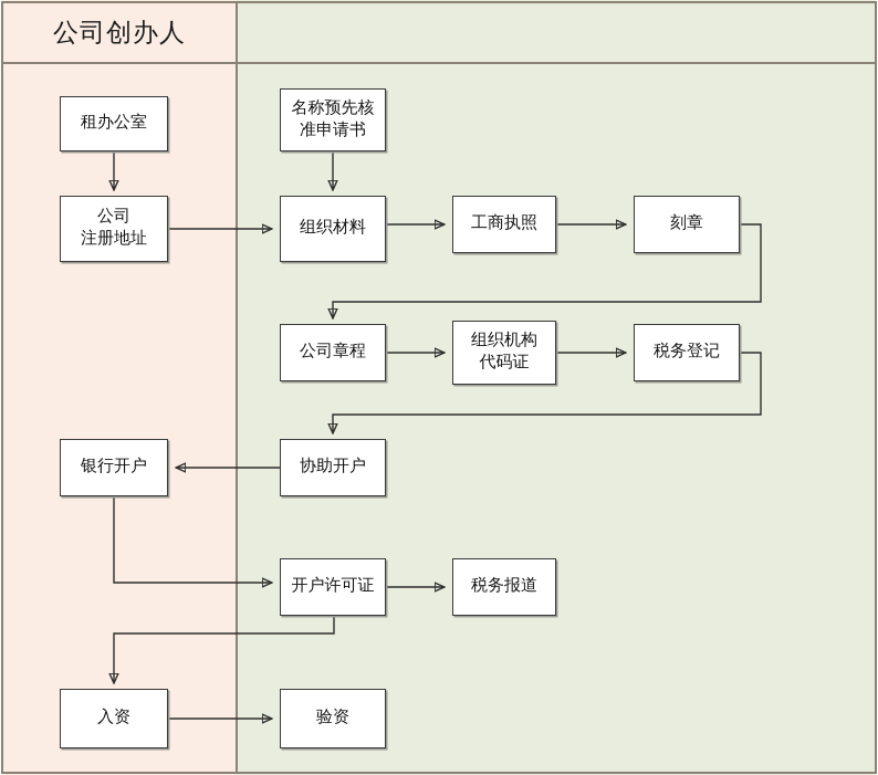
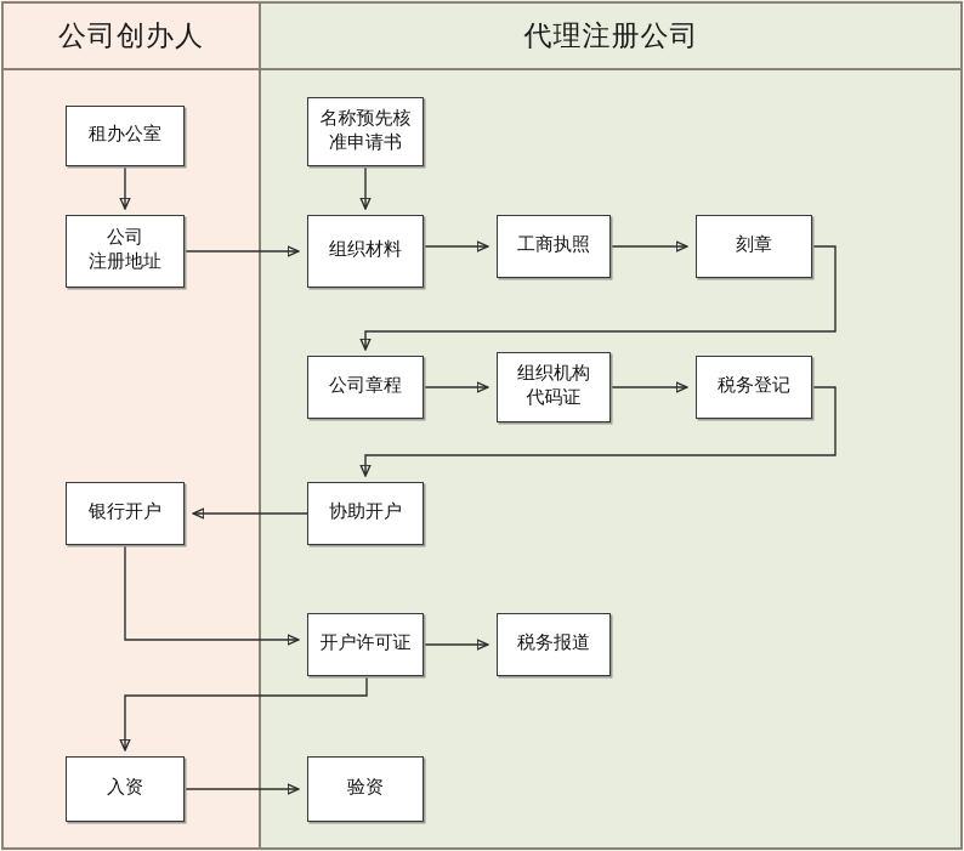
  公司创办人
+ 代理注册公司
  租办公室
  公司
  注册地址
  名称预先核
  准申请书
  组织材料
  工商执照
  刻章
  公司章程
  组织机构
  代码证
  税务登记
  银行开户
  协助开户
  开户许可证
  税务报道
  入资
  验资
